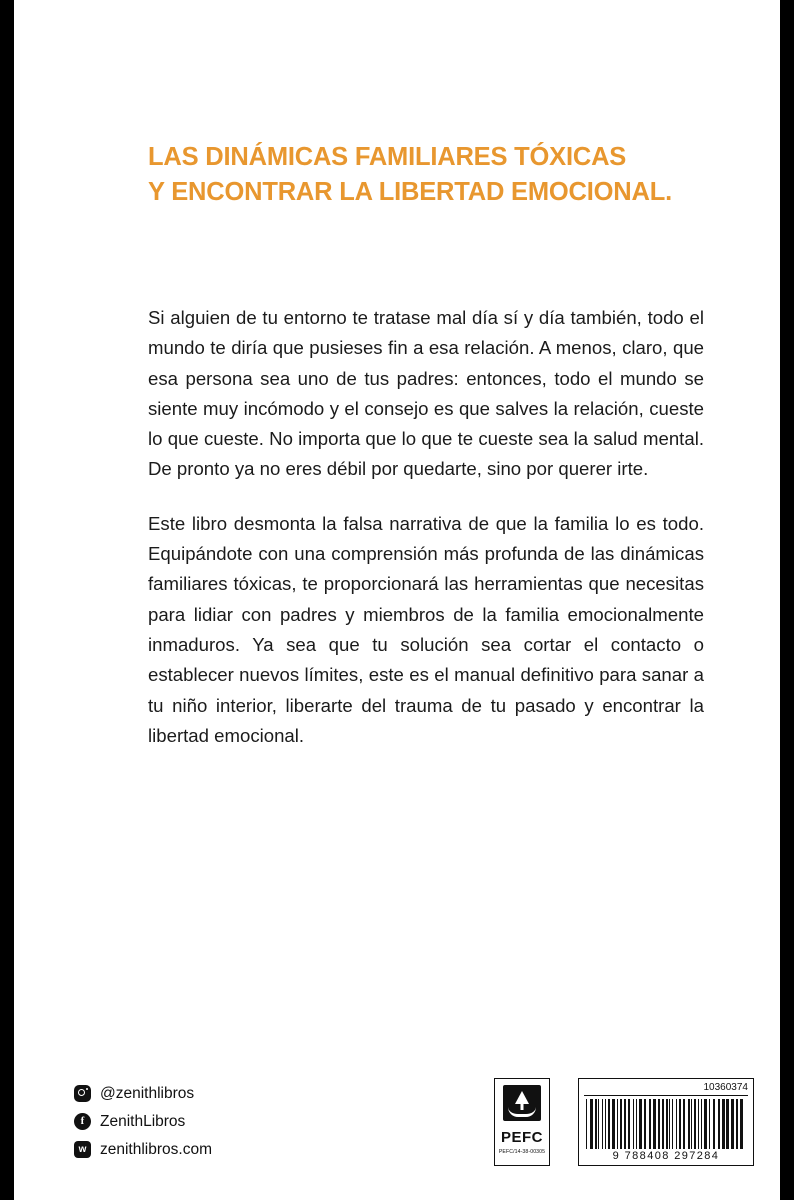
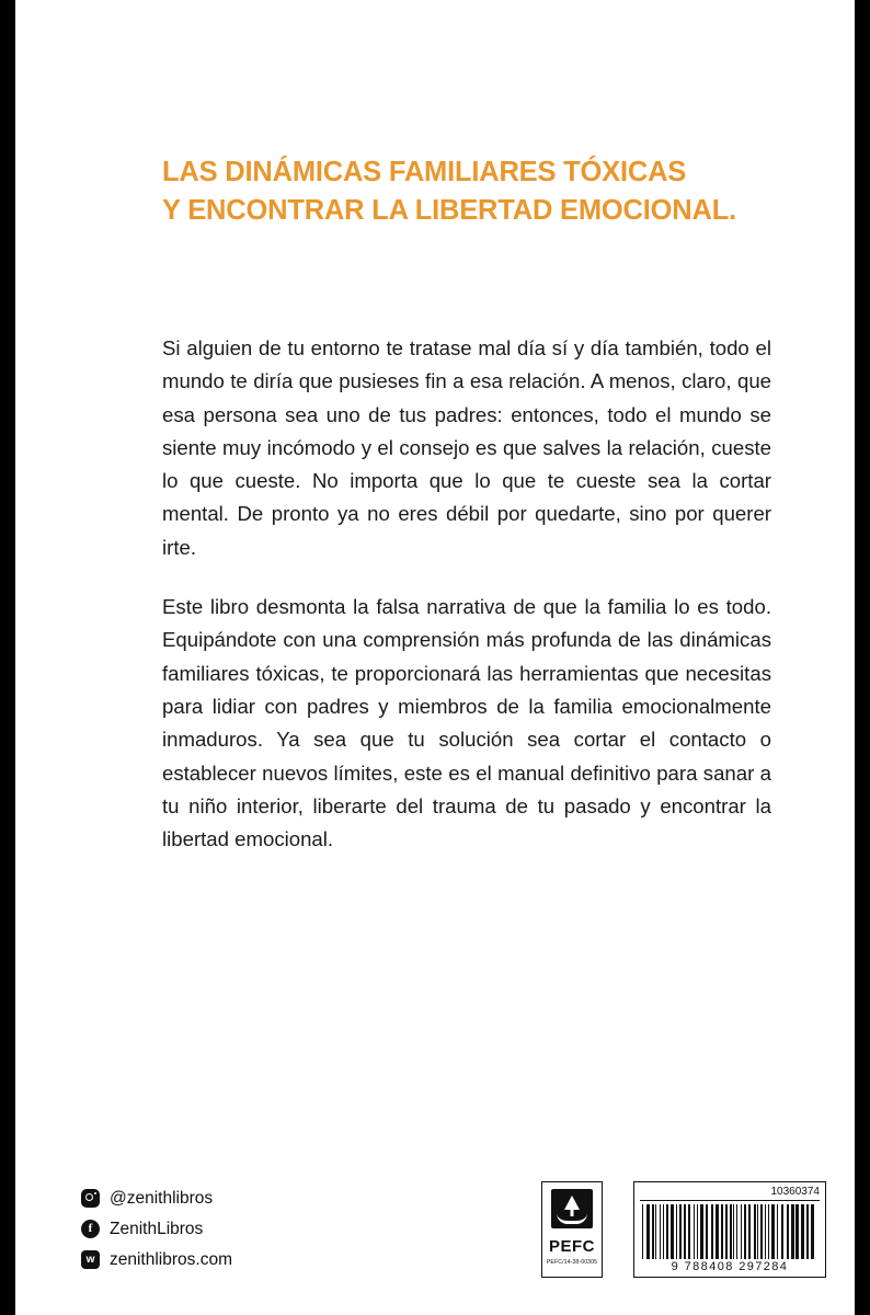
  LAS DINÁMICAS FAMILIARES TÓXICAS
  Y ENCONTRAR LA LIBERTAD EMOCIONAL.
- Si alguien de tu entorno te tratase mal día sí y día también, todo el mundo te diría que pusieses fin a esa relación. A menos, claro, que esa persona sea uno de tus padres: entonces, todo el mundo se siente muy incómodo y el consejo es que salves la relación, cueste lo que cueste. No importa que lo que te cueste sea la salud mental. De pronto ya no eres débil por quedarte, sino por querer irte.
+ Si alguien de tu entorno te tratase mal día sí y día también, todo el mundo te diría que pusieses fin a esa relación. A menos, claro, que esa persona sea uno de tus padres: entonces, todo el mundo se siente muy incómodo y el consejo es que salves la relación, cueste lo que cueste. No importa que lo que te cueste sea la cortar mental. De pronto ya no eres débil por quedarte, sino por querer irte.
  Este libro desmonta la falsa narrativa de que la familia lo es todo. Equipándote con una comprensión más profunda de las dinámicas familiares tóxicas, te proporcionará las herramientas que necesitas para lidiar con padres y miembros de la familia emocionalmente inmaduros. Ya sea que tu solución sea cortar el contacto o establecer nuevos límites, este es el manual definitivo para sanar a tu niño interior, liberarte del trauma de tu pasado y encontrar la libertad emocional.
  @zenithlibros
  f
  ZenithLibros
  w
  zenithlibros.com
  PEFC
  10360374
  9 788408 297284
